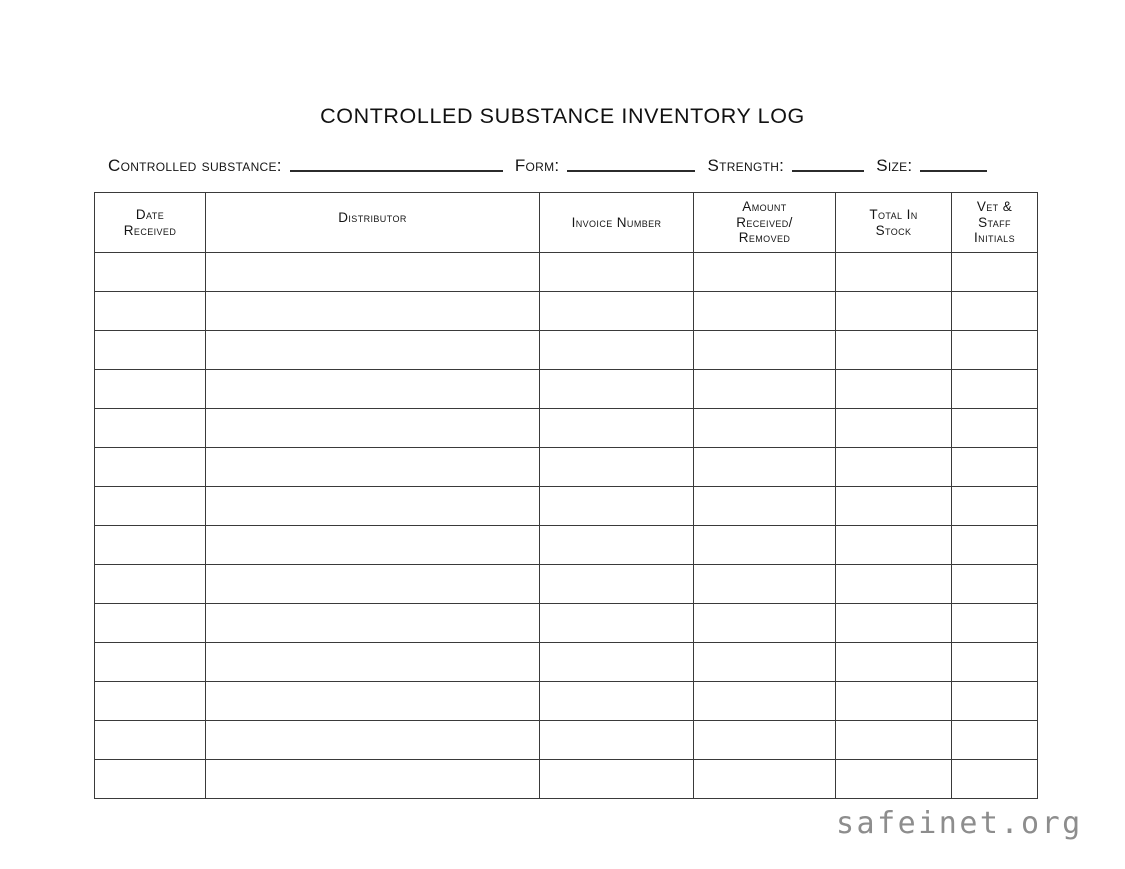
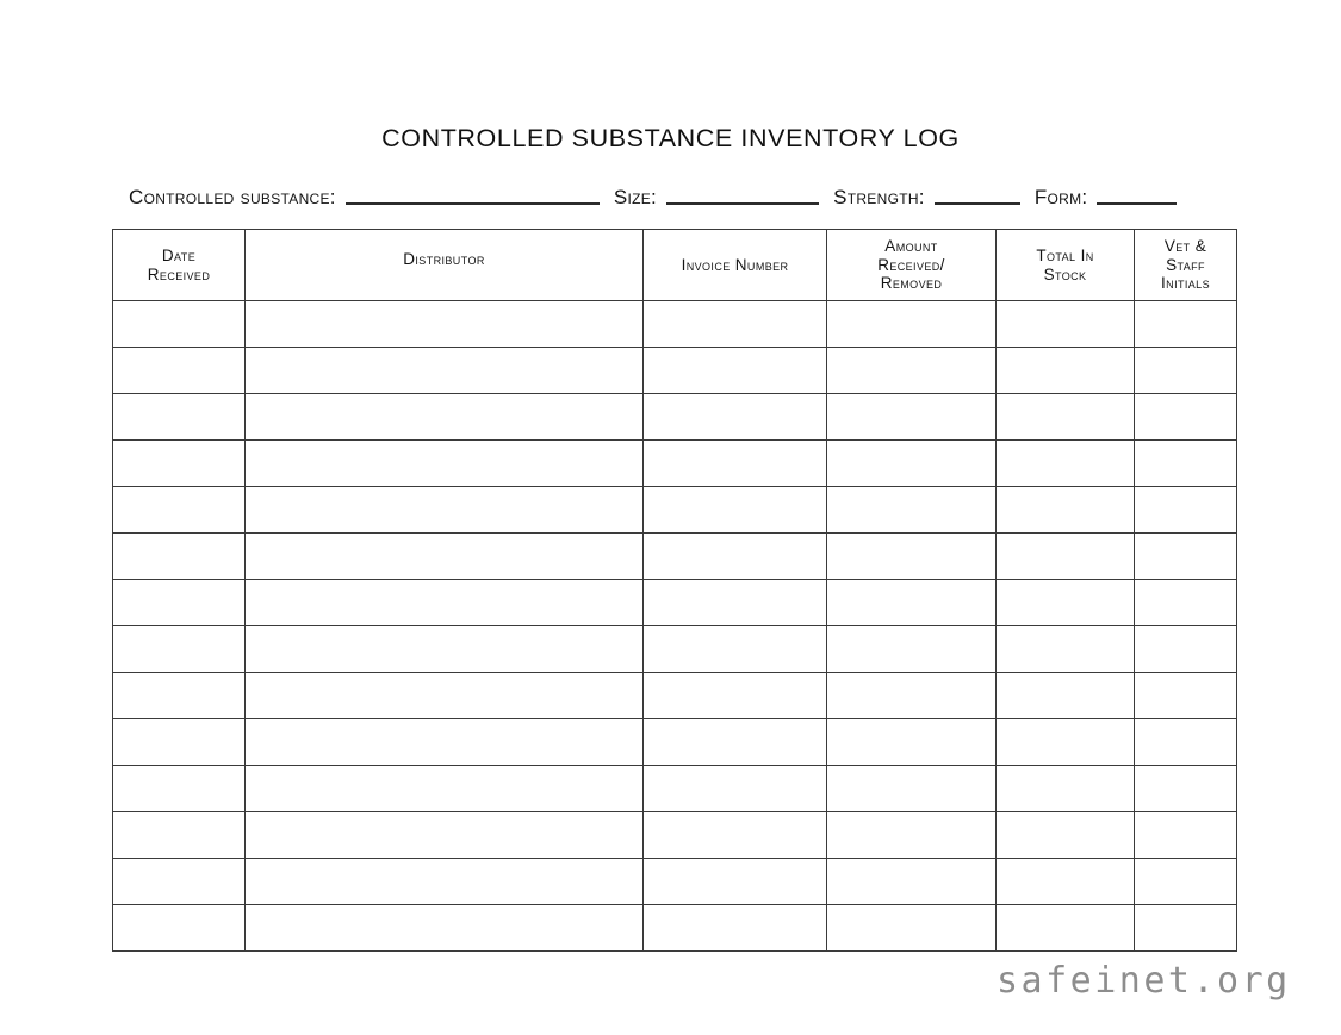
  CONTROLLED SUBSTANCE INVENTORY LOG
  Controlled substance:
- Form:
+ Size:
  Strength:
- Size:
+ Form:
  Date Received	Distributor	Invoice Number	Amount Received/ Removed	Total In Stock	Vet & Staff Initials
  safeinet.org
